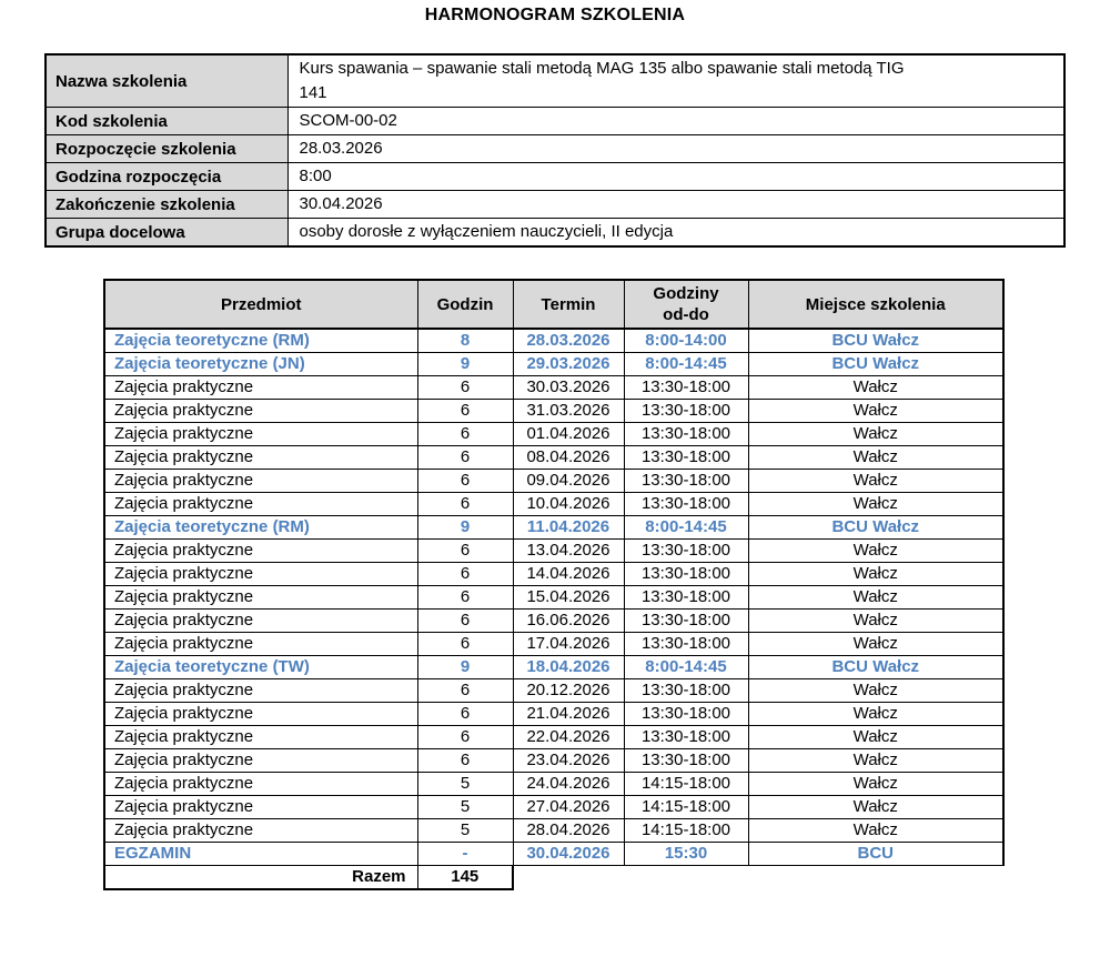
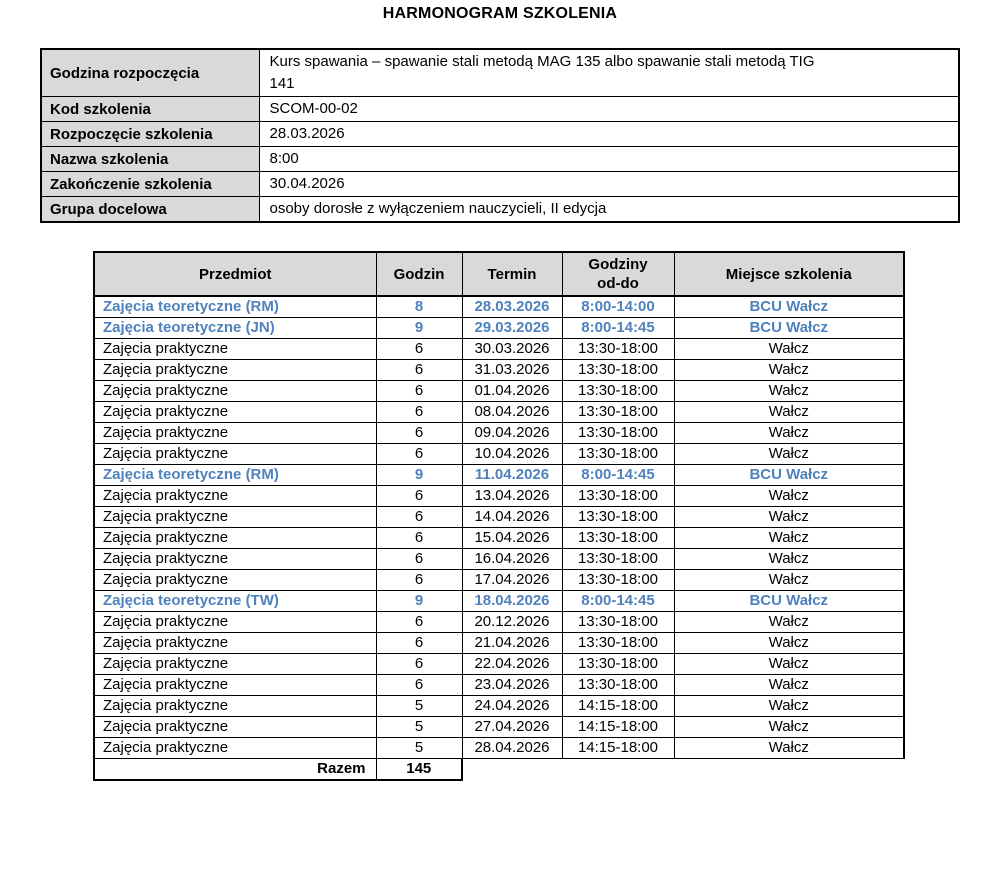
  HARMONOGRAM SZKOLENIA
- Nazwa szkolenia	Kurs spawania – spawanie stali metodą MAG 135 albo spawanie stali metodą TIG 141
+ Godzina rozpoczęcia	Kurs spawania – spawanie stali metodą MAG 135 albo spawanie stali metodą TIG 141
  Kod szkolenia	SCOM-00-02
  Rozpoczęcie szkolenia	28.03.2026
- Godzina rozpoczęcia	8:00
+ Nazwa szkolenia	8:00
  Zakończenie szkolenia	30.04.2026
  Grupa docelowa	osoby dorosłe z wyłączeniem nauczycieli, II edycja
  Przedmiot	Godzin	Termin	Godziny od-do	Miejsce szkolenia
  Zajęcia teoretyczne (RM)	8	28.03.2026	8:00-14:00	BCU Wałcz
  Zajęcia teoretyczne (JN)	9	29.03.2026	8:00-14:45	BCU Wałcz
  Zajęcia praktyczne	6	30.03.2026	13:30-18:00	Wałcz
  Zajęcia praktyczne	6	31.03.2026	13:30-18:00	Wałcz
  Zajęcia praktyczne	6	01.04.2026	13:30-18:00	Wałcz
  Zajęcia praktyczne	6	08.04.2026	13:30-18:00	Wałcz
  Zajęcia praktyczne	6	09.04.2026	13:30-18:00	Wałcz
  Zajęcia praktyczne	6	10.04.2026	13:30-18:00	Wałcz
  Zajęcia teoretyczne (RM)	9	11.04.2026	8:00-14:45	BCU Wałcz
  Zajęcia praktyczne	6	13.04.2026	13:30-18:00	Wałcz
  Zajęcia praktyczne	6	14.04.2026	13:30-18:00	Wałcz
  Zajęcia praktyczne	6	15.04.2026	13:30-18:00	Wałcz
- Zajęcia praktyczne	6	16.06.2026	13:30-18:00	Wałcz
+ Zajęcia praktyczne	6	16.04.2026	13:30-18:00	Wałcz
  Zajęcia praktyczne	6	17.04.2026	13:30-18:00	Wałcz
  Zajęcia teoretyczne (TW)	9	18.04.2026	8:00-14:45	BCU Wałcz
  Zajęcia praktyczne	6	20.12.2026	13:30-18:00	Wałcz
  Zajęcia praktyczne	6	21.04.2026	13:30-18:00	Wałcz
  Zajęcia praktyczne	6	22.04.2026	13:30-18:00	Wałcz
  Zajęcia praktyczne	6	23.04.2026	13:30-18:00	Wałcz
  Zajęcia praktyczne	5	24.04.2026	14:15-18:00	Wałcz
  Zajęcia praktyczne	5	27.04.2026	14:15-18:00	Wałcz
  Zajęcia praktyczne	5	28.04.2026	14:15-18:00	Wałcz
- EGZAMIN	-	30.04.2026	15:30	BCU
  Razem	145
